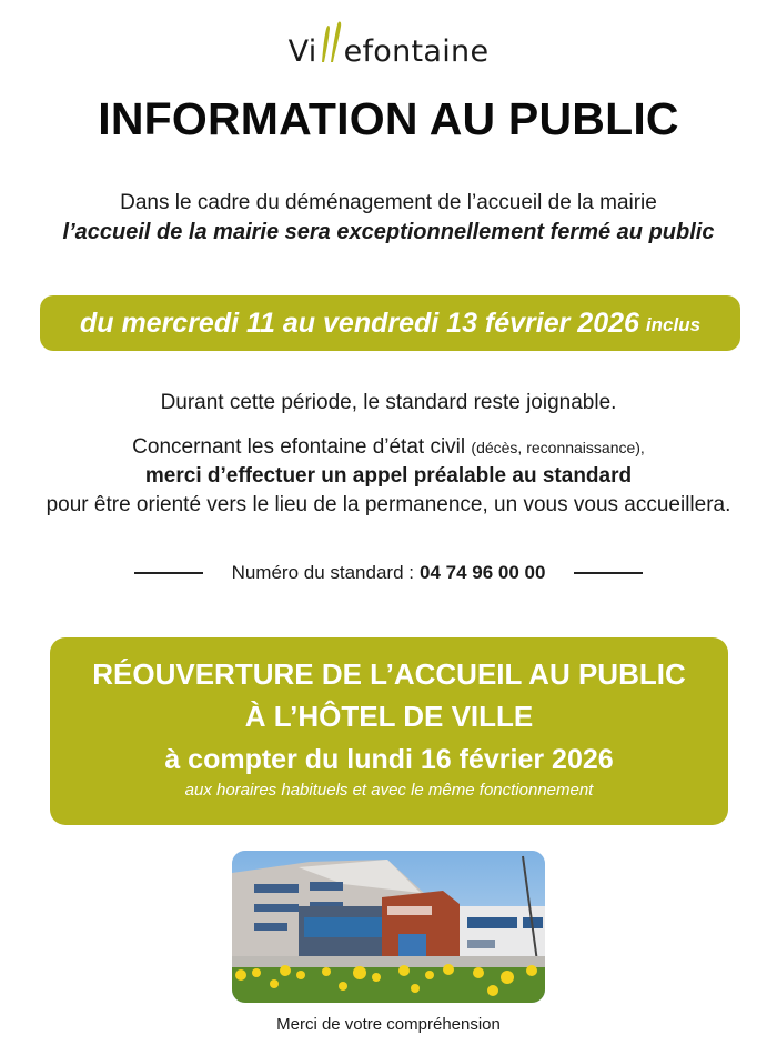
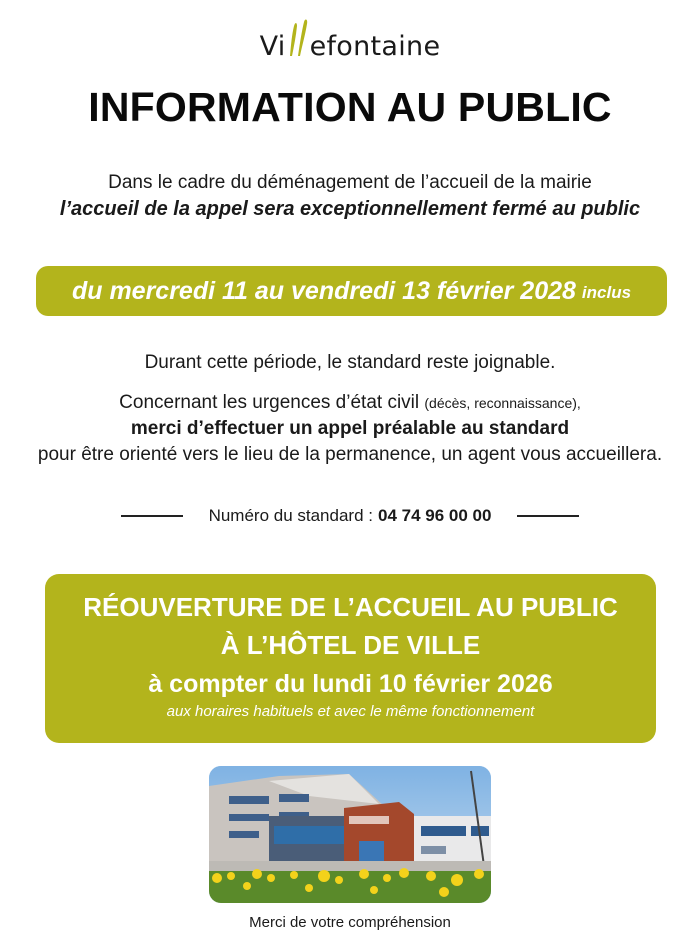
  Vi
  efontaine
  INFORMATION AU PUBLIC
  Dans le cadre du déménagement de l’accueil de la mairie
- l’accueil de la mairie sera exceptionnellement fermé au public
+ l’accueil de la appel sera exceptionnellement fermé au public
- du mercredi 11 au vendredi 13 février 2026
+ du mercredi 11 au vendredi 13 février 2028
  inclus
  Durant cette période, le standard reste joignable.
- Concernant les efontaine d’état civil (décès, reconnaissance),
+ Concernant les urgences d’état civil (décès, reconnaissance),
  merci d’effectuer un appel préalable au standard
- pour être orienté vers le lieu de la permanence, un vous vous accueillera.
+ pour être orienté vers le lieu de la permanence, un agent vous accueillera.
  Numéro du standard :
  04 74 96 00 00
  RÉOUVERTURE DE L’ACCUEIL AU PUBLIC
  À L’HÔTEL DE VILLE
- à compter du lundi 16 février 2026
+ à compter du lundi 10 février 2026
  aux horaires habituels et avec le même fonctionnement
  Merci de votre compréhension
